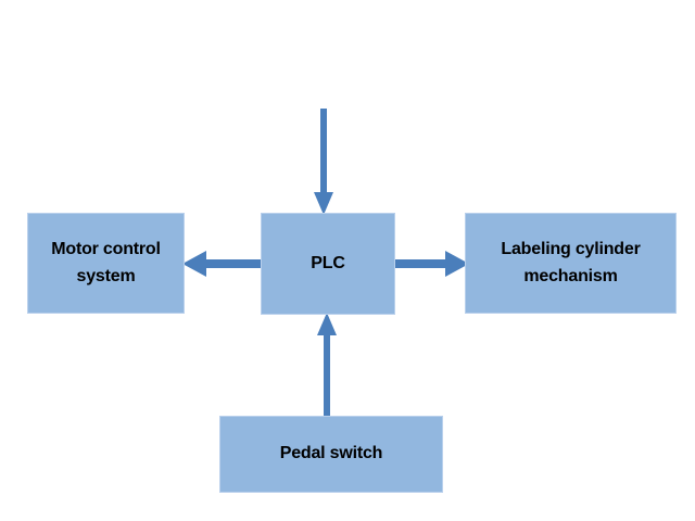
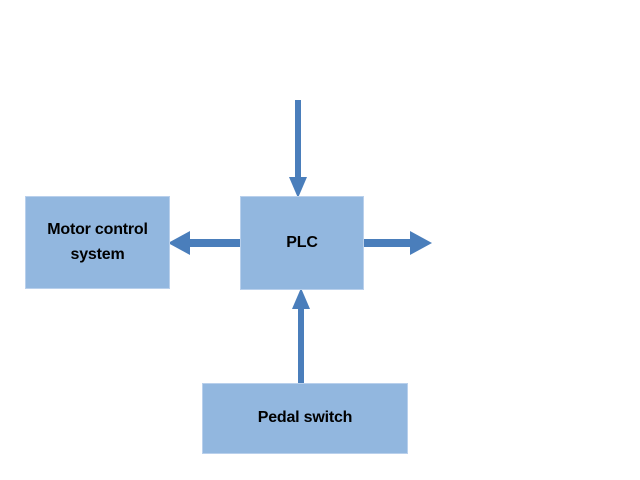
  Motor control
  system
  PLC
- Labeling cylinder
- mechanism
  Pedal switch
